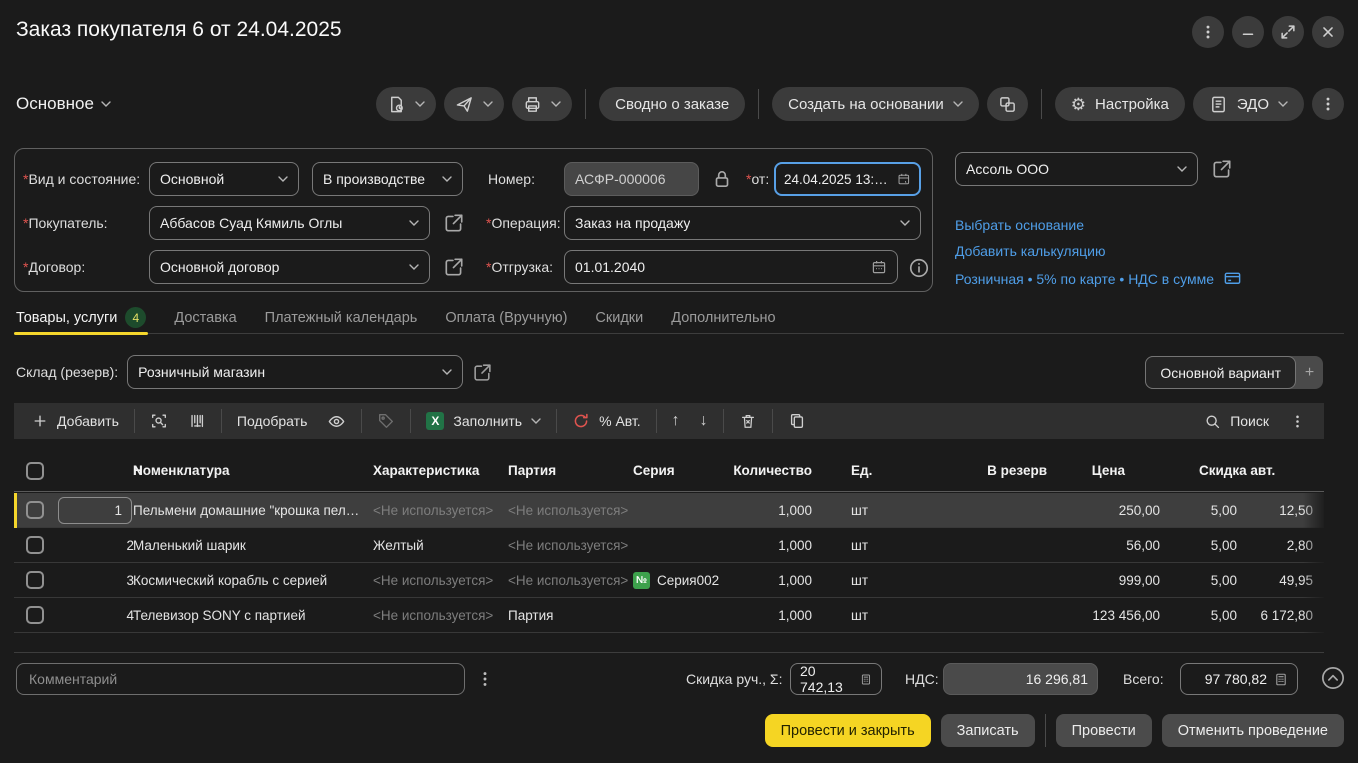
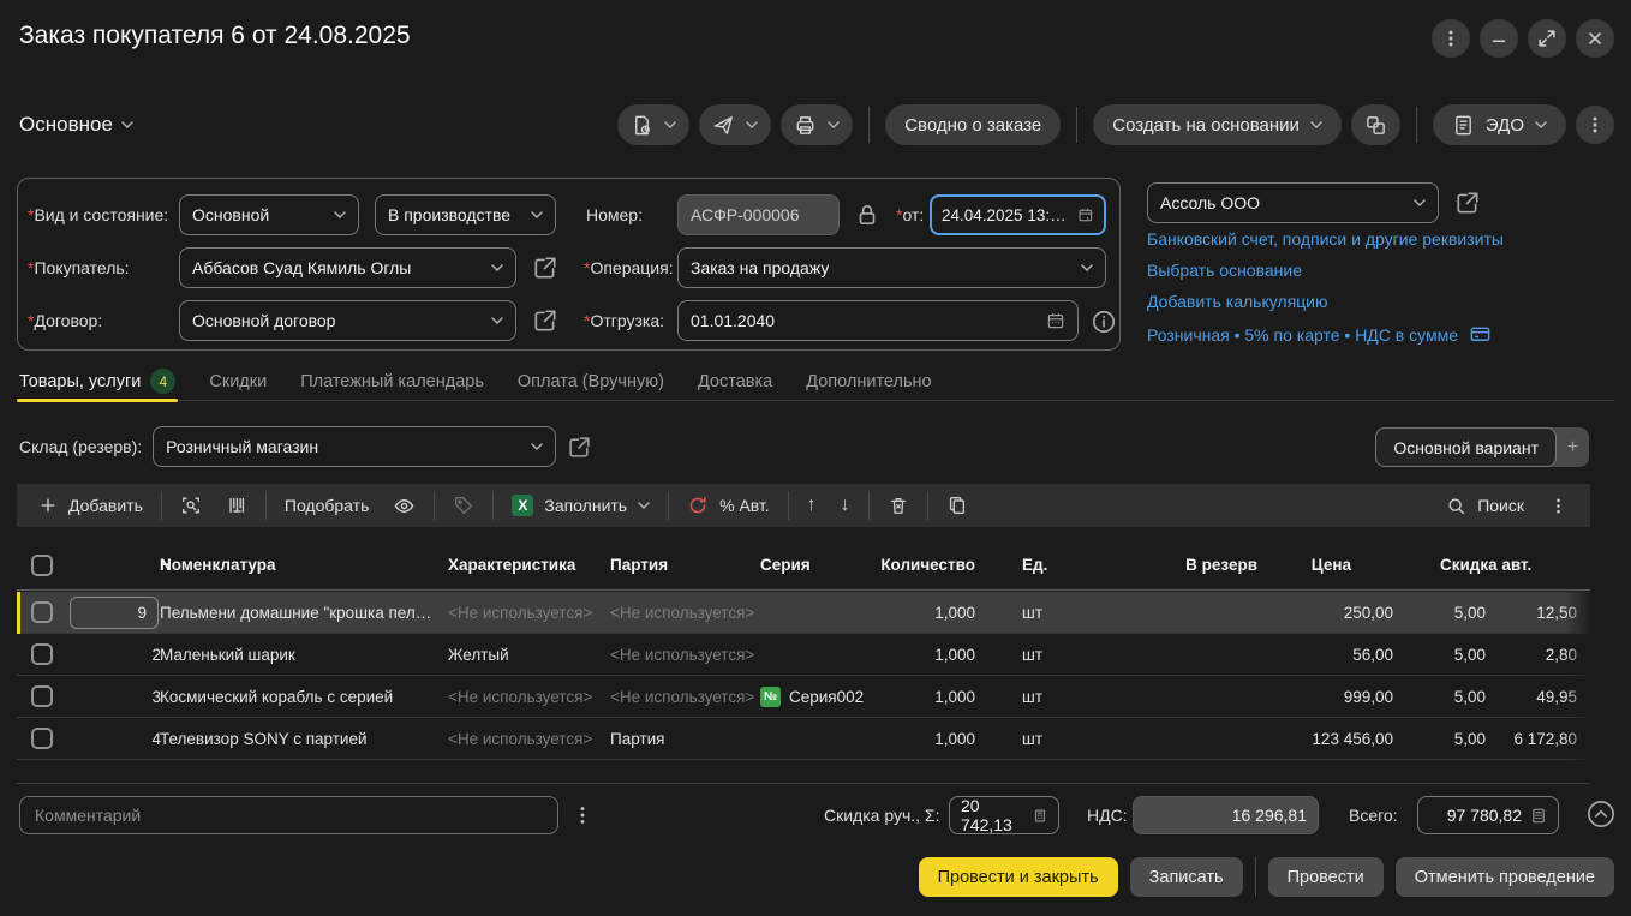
- Заказ покупателя 6 от 24.04.2025
+ Заказ покупателя 6 от 24.08.2025
  Основное
  Сводно о заказе
  Создать на основании
- ⚙
- Настройка
  ЭДО
  *Вид и состояние:
  Основной
  В производстве
  Номер:
  АСФР-000006
  *от:
  24.04.2025 13:40
  *Покупатель:
  Аббасов Суад Кямиль Оглы
  *Операция:
  Заказ на продажу
  *Договор:
  Основной договор
  *Отгрузка:
  01.01.2040
  Ассоль ООО
+ Банковский счет, подписи и другие реквизиты
  Выбрать основание
  Добавить калькуляцию
  Розничная • 5% по карте • НДС в сумме
  Товары, услуги
  4
- Доставка
+ Скидки
  Платежный календарь
  Оплата (Вручную)
- Скидки
+ Доставка
  Дополнительно
  Склад (резерв):
  Розничный магазин
  Основной вариант
  +
  Добавить
  Подобрать
  Заполнить
  % Авт.
  ↑
  ↓
  Поиск
  N
  Номенклатура
  Характеристика
  Партия
  Серия
  Количество
  Ед.
  В резерв
  Цена
  Скидка авт.
- 1
+ 9
  Пельмени домашние "крошка пельм
  <Не используется>
  <Не используется>
  1,000
  шт
  250,00
  5,00
  12,5
  2
  Маленький шарик
  Желтый
  <Не используется>
  1,000
  шт
  56,00
  5,00
  2,8
  3
  Космический корабль с серией
  <Не используется>
  <Не используется>
  Серия002
  1,000
  шт
  999,00
  5,00
  49,9
  4
  Телевизор SONY с партией
  <Не используется>
  Партия
  1,000
  шт
  123 456,00
  5,00
  6 172,8
  Комментарий
  Скидка руч., Σ:
  20 742,13
  НДС:
  16 296,81
  Всего:
  97 780,82
  Провести и закрыть
  Записать
  Провести
  Отменить проведение
